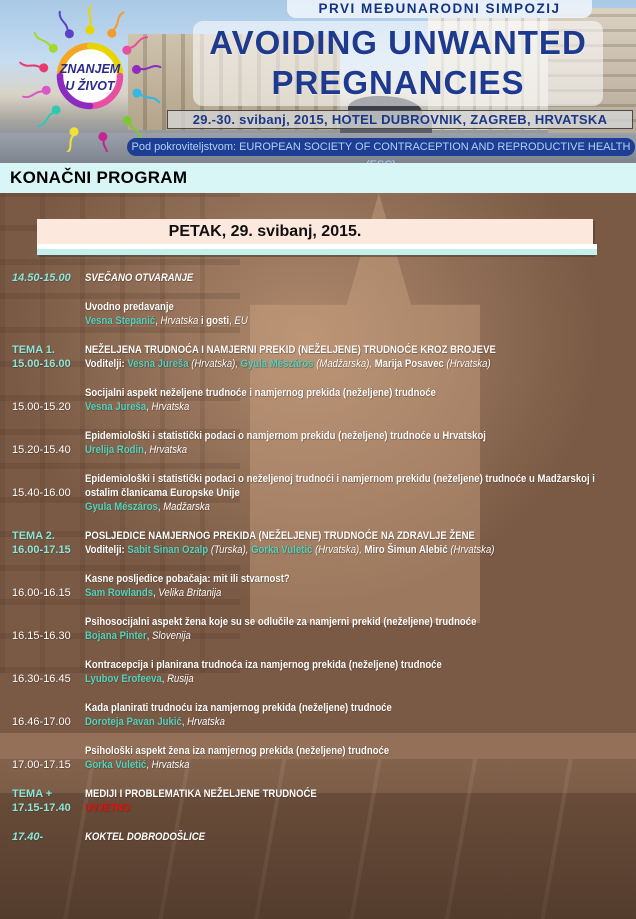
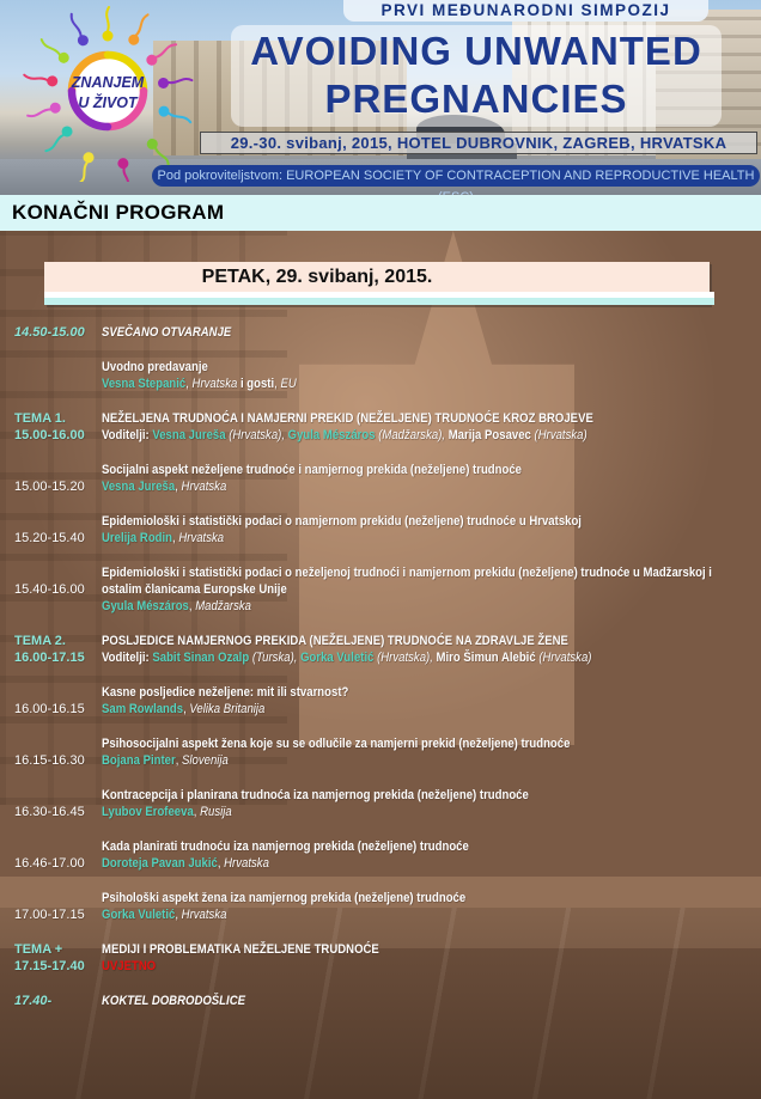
  ZNANJEM
  U ŽIVOT
  PRVI MEĐUNARODNI SIMPOZIJ
  AVOIDING UNWANTED
  PREGNANCIES
  29.-30. svibanj, 2015, HOTEL DUBROVNIK, ZAGREB, HRVATSKA
  Pod pokroviteljstvom: EUROPEAN SOCIETY OF CONTRACEPTION AND REPRODUCTIVE HEALTH
  KONAČNI PROGRAM
  PETAK, 29. svibanj, 2015.
  14.50-15.00
  SVEČANO OTVARANJE
  Uvodno predavanje
  Vesna Stepanić, Hrvatska i gosti, EU
  TEMA 1.
  15.00-16.00
  NEŽELJENA TRUDNOĆA I NAMJERNI PREKID (NEŽELJENE) TRUDNOĆE KROZ BROJEVE
  Voditelji: Vesna Jureša (Hrvatska), Gyula Mészáros (Madžarska), Marija Posavec (Hrvatska)
  15.00-15.20
  Socijalni aspekt neželjene trudnoće i namjernog prekida (neželjene) trudnoće
  Vesna Jureša, Hrvatska
  15.20-15.40
  Epidemiološki i statistički podaci o namjernom prekidu (neželjene) trudnoće u Hrvatskoj
  Urelija Rodin, Hrvatska
  15.40-16.00
  Epidemiološki i statistički podaci o neželjenoj trudnoći i namjernom prekidu (neželjene) trudnoće u Madžarskoj i
  ostalim članicama Europske Unije
  Gyula Mészáros, Madžarska
  TEMA 2.
  16.00-17.15
  POSLJEDICE NAMJERNOG PREKIDA (NEŽELJENE) TRUDNOĆE NA ZDRAVLJE ŽENE
  Voditelji: Sabit Sinan Ozalp (Turska), Gorka Vuletić (Hrvatska), Miro Šimun Alebić (Hrvatska)
  16.00-16.15
- Kasne posljedice pobačaja: mit ili stvarnost?
+ Kasne posljedice neželjene: mit ili stvarnost?
  Sam Rowlands, Velika Britanija
  16.15-16.30
  Psihosocijalni aspekt žena koje su se odlučile za namjerni prekid (neželjene) trudnoće
  Bojana Pinter, Slovenija
  16.30-16.45
  Kontracepcija i planirana trudnoća iza namjernog prekida (neželjene) trudnoće
  Lyubov Erofeeva, Rusija
  16.46-17.00
  Kada planirati trudnoću iza namjernog prekida (neželjene) trudnoće
  Doroteja Pavan Jukić, Hrvatska
  17.00-17.15
  Psihološki aspekt žena iza namjernog prekida (neželjene) trudnoće
  Gorka Vuletić, Hrvatska
  TEMA +
  17.15-17.40
  MEDIJI I PROBLEMATIKA NEŽELJENE TRUDNOĆE
  UVJETNO
  17.40-
  KOKTEL DOBRODOŠLICE
